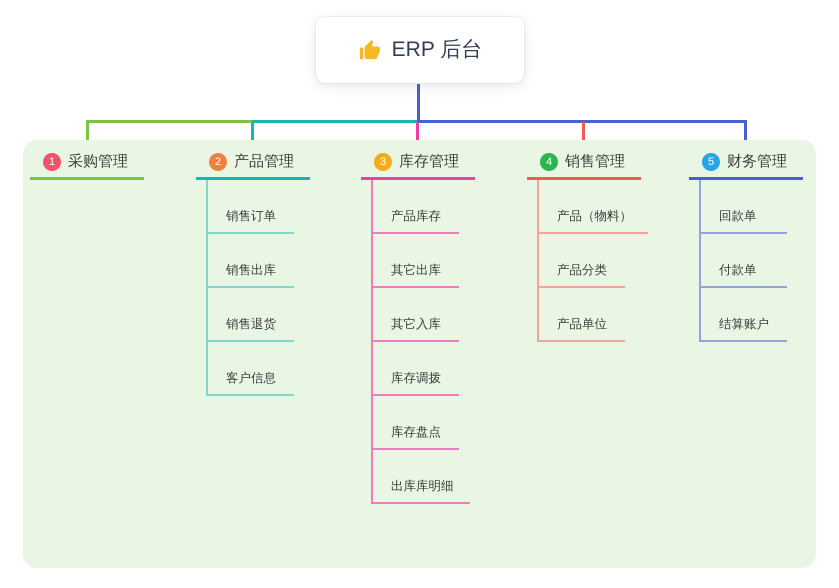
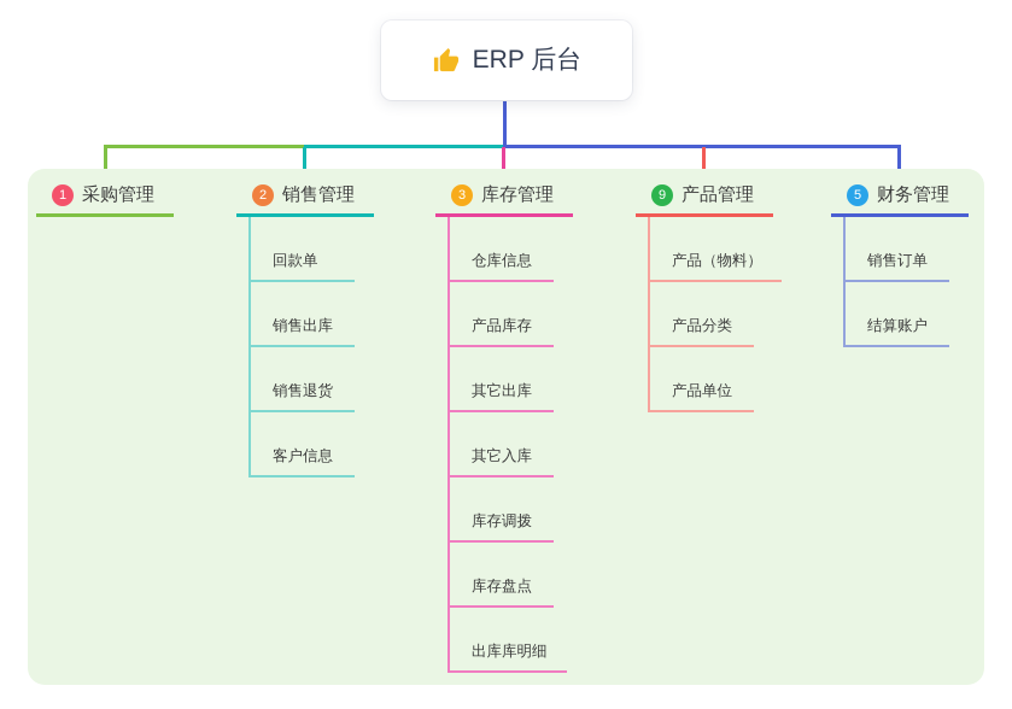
  ERP 后台
  1
  采购管理
  2
- 产品管理
+ 销售管理
- 销售订单
+ 回款单
  销售出库
  销售退货
  客户信息
  3
  库存管理
+ 仓库信息
  产品库存
  其它出库
  其它入库
  库存调拨
  库存盘点
  出库库明细
- 4
+ 9
- 销售管理
+ 产品管理
  产品（物料）
  产品分类
  产品单位
  5
  财务管理
- 回款单
+ 销售订单
- 付款单
  结算账户
